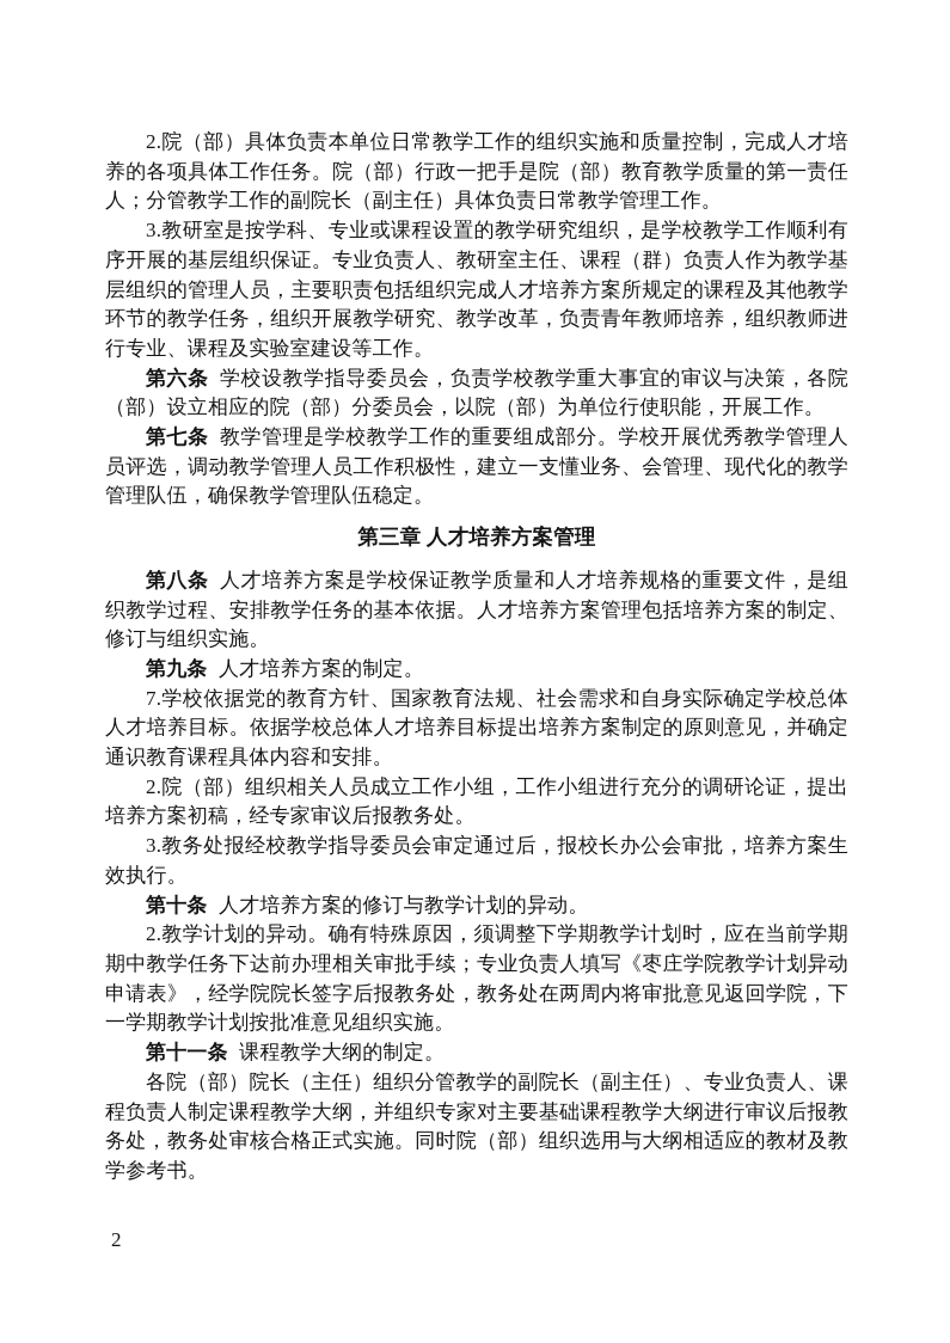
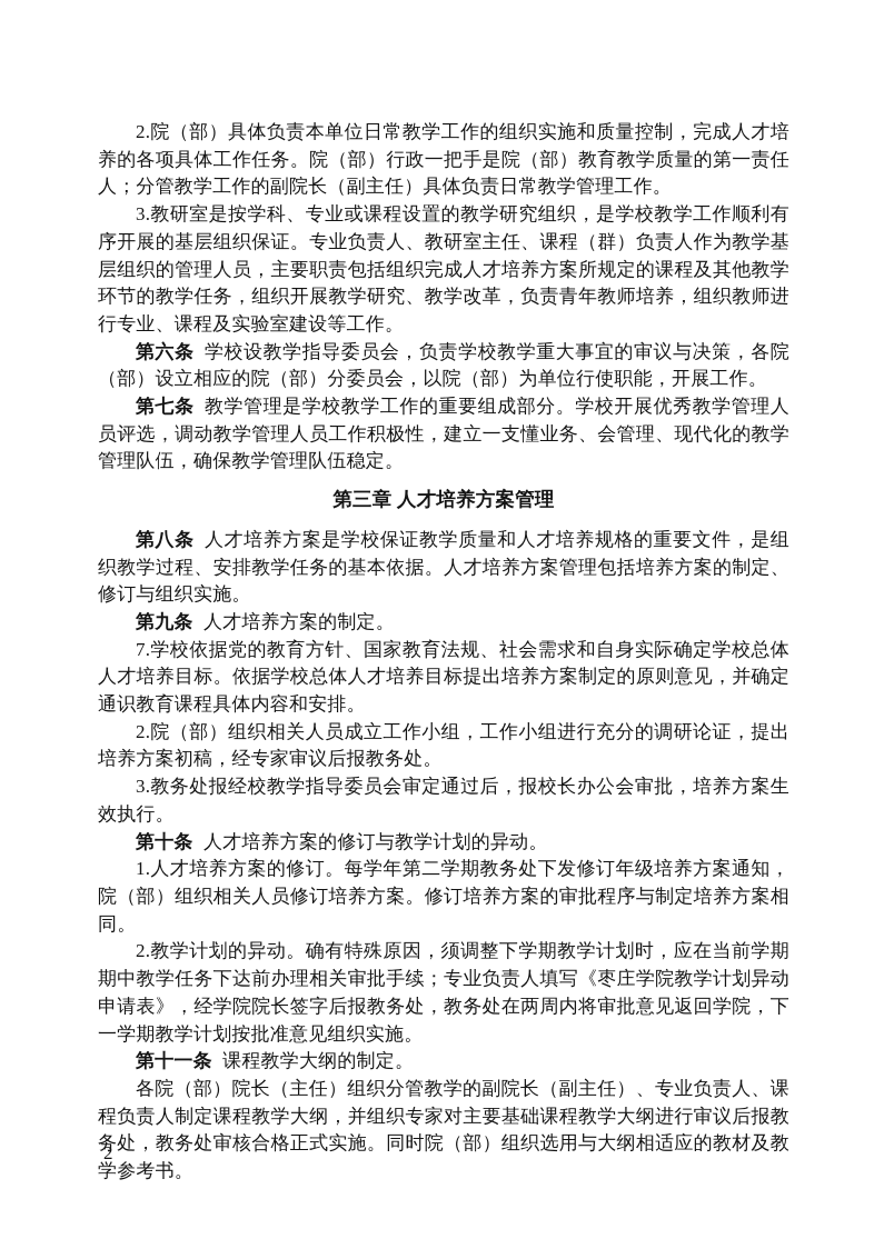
  2.院（部）具体负责本单位日常教学工作的组织实施和质量控制，完成人才培养的各项具体工作任务。院（部）行政一把手是院（部）教育教学质量的第一责任人；分管教学工作的副院长（副主任）具体负责日常教学管理工作。
  3.教研室是按学科、专业或课程设置的教学研究组织，是学校教学工作顺利有序开展的基层组织保证。专业负责人、教研室主任、课程（群）负责人作为教学基层组织的管理人员，主要职责包括组织完成人才培养方案所规定的课程及其他教学环节的教学任务，组织开展教学研究、教学改革，负责青年教师培养，组织教师进行专业、课程及实验室建设等工作。
  第六条 学校设教学指导委员会，负责学校教学重大事宜的审议与决策，各院（部）设立相应的院（部）分委员会，以院（部）为单位行使职能，开展工作。
  第七条 教学管理是学校教学工作的重要组成部分。学校开展优秀教学管理人员评选，调动教学管理人员工作积极性，建立一支懂业务、会管理、现代化的教学管理队伍，确保教学管理队伍稳定。
  第三章 人才培养方案管理
  第八条 人才培养方案是学校保证教学质量和人才培养规格的重要文件，是组织教学过程、安排教学任务的基本依据。人才培养方案管理包括培养方案的制定、修订与组织实施。
  第九条 人才培养方案的制定。
  7.学校依据党的教育方针、国家教育法规、社会需求和自身实际确定学校总体人才培养目标。依据学校总体人才培养目标提出培养方案制定的原则意见，并确定通识教育课程具体内容和安排。
  2.院（部）组织相关人员成立工作小组，工作小组进行充分的调研论证，提出培养方案初稿，经专家审议后报教务处。
  3.教务处报经校教学指导委员会审定通过后，报校长办公会审批，培养方案生效执行。
  第十条 人才培养方案的修订与教学计划的异动。
+ 1.人才培养方案的修订。每学年第二学期教务处下发修订年级培养方案通知，院（部）组织相关人员修订培养方案。修订培养方案的审批程序与制定培养方案相同。
  2.教学计划的异动。确有特殊原因，须调整下学期教学计划时，应在当前学期期中教学任务下达前办理相关审批手续；专业负责人填写《枣庄学院教学计划异动申请表》，经学院院长签字后报教务处，教务处在两周内将审批意见返回学院，下一学期教学计划按批准意见组织实施。
  第十一条 课程教学大纲的制定。
  各院（部）院长（主任）组织分管教学的副院长（副主任）、专业负责人、课程负责人制定课程教学大纲，并组织专家对主要基础课程教学大纲进行审议后报教务处，教务处审核合格正式实施。同时院（部）组织选用与大纲相适应的教材及教学参考书。
  2
